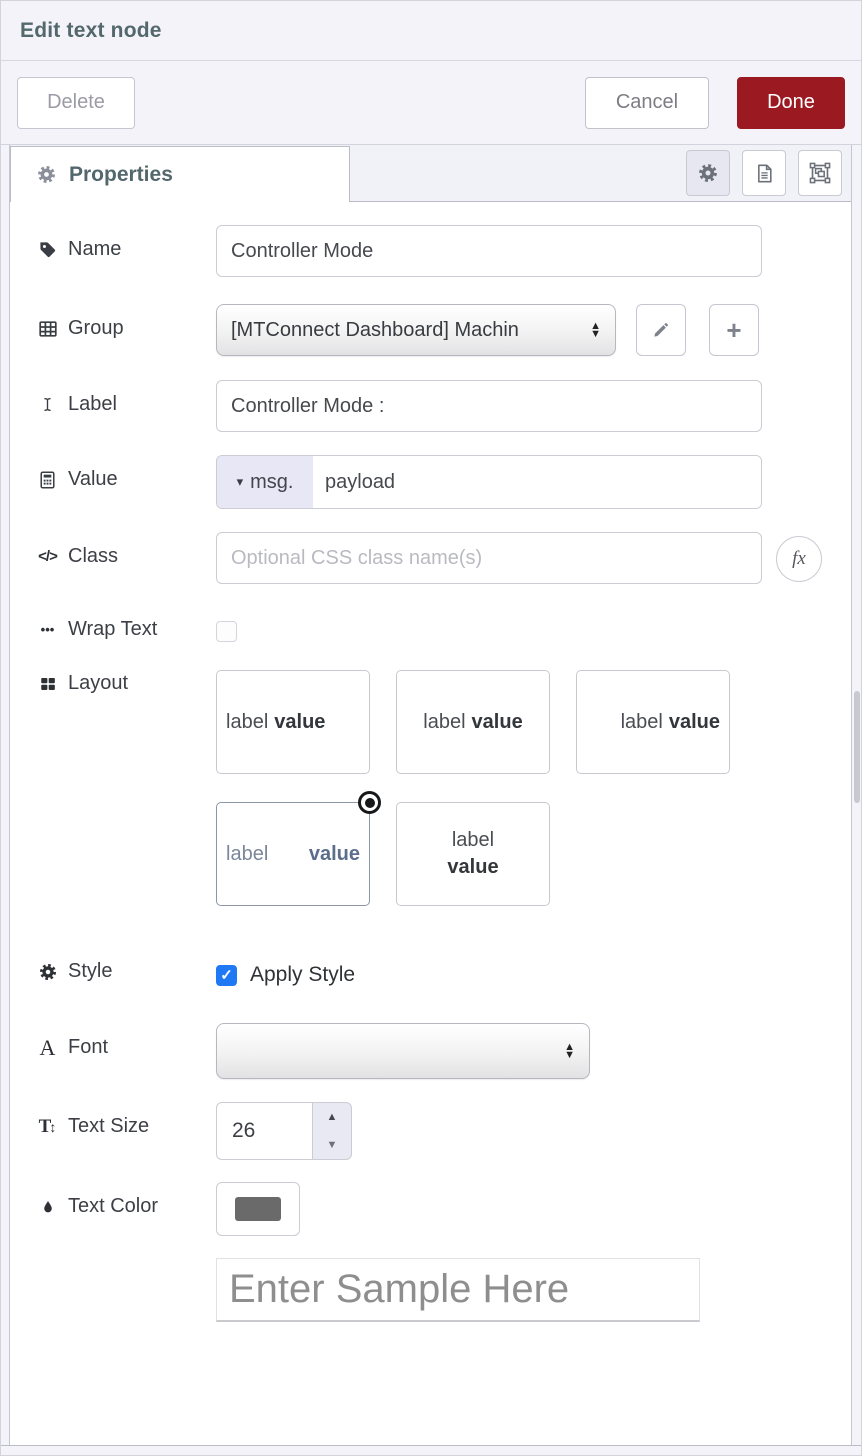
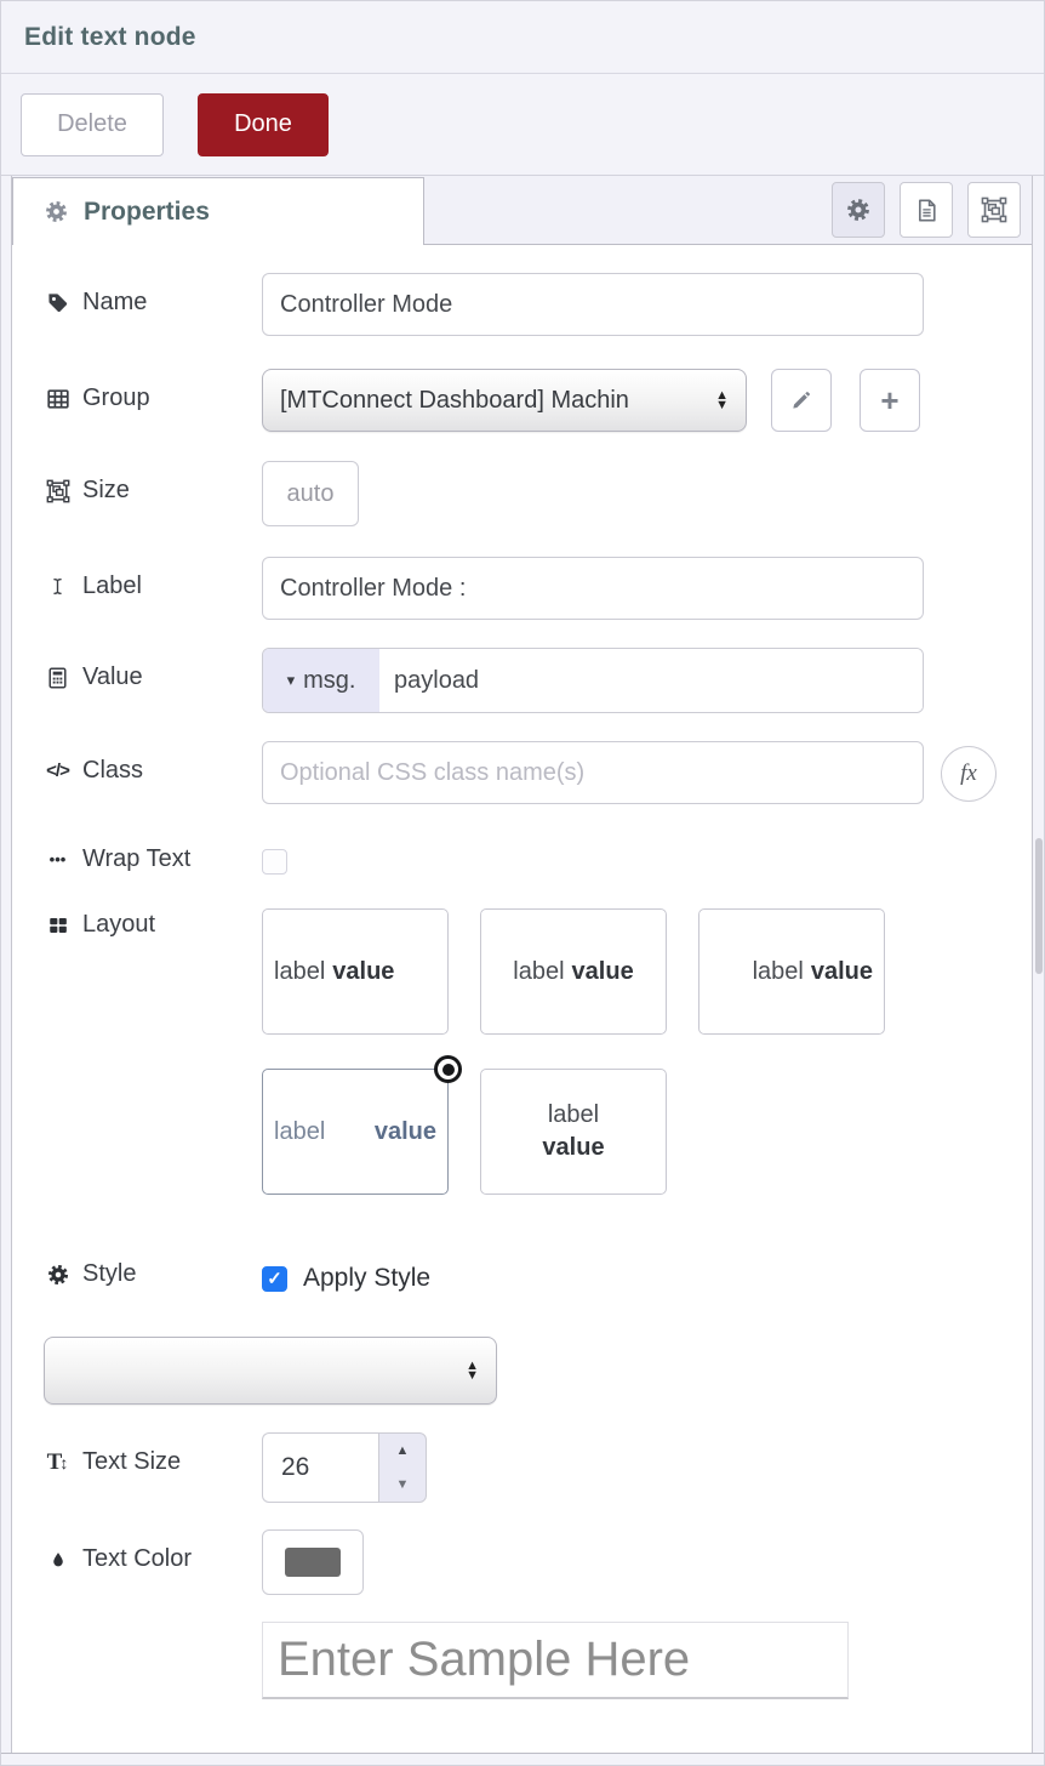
  Edit text node
  Delete
- Cancel
  Done
  Properties
  Name
  Controller Mode
  Group
  [MTConnect Dashboard] Machin
  ▲
  ▼
  +
+ Size
+ auto
  Label
  Controller Mode :
  Value
  ▾
  msg.
  payload
  </>
  Class
  Optional CSS class name(s)
  fx
  •••
  Wrap Text
  Layout
  label
  value
  label
  value
  label
  value
  label
  value
  label
  value
  Style
  ✓
  Apply Style
- A
- Font
  ▲
  ▼
  T
  ↕
  Text Size
  26
  ▲
  ▼
  Text Color
  Enter Sample Here
